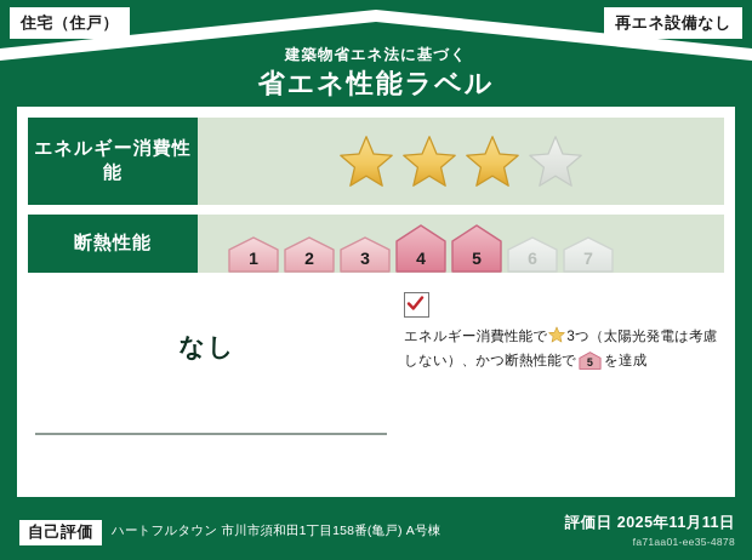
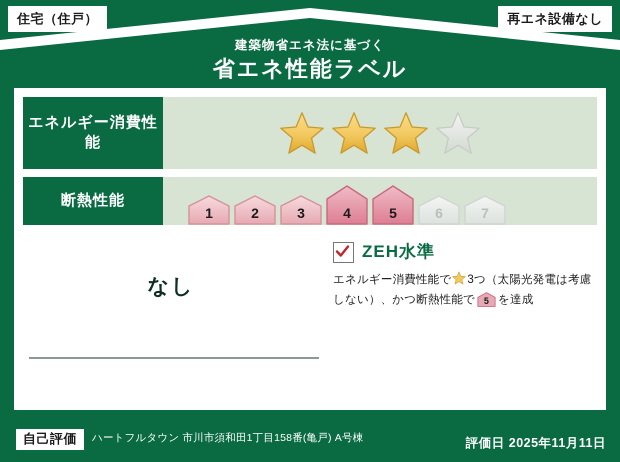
  住宅（住戸）
  再エネ設備なし
  建築物省エネ法に基づく
  省エネ性能ラベル
  エネルギー消費性能
  断熱性能
  1
  2
  3
  4
  5
  6
  7
  なし
+ ZEH水準
  エネルギー消費性能で 3つ（太陽光発電は考慮しない）、かつ断熱性能で
  5
  を達成
  自己評価
  ハートフルタウン 市川市須和田1丁目158番(亀戸) A号棟
  評価日 2025年11月11日
- fa71aa01-ee35-4878
